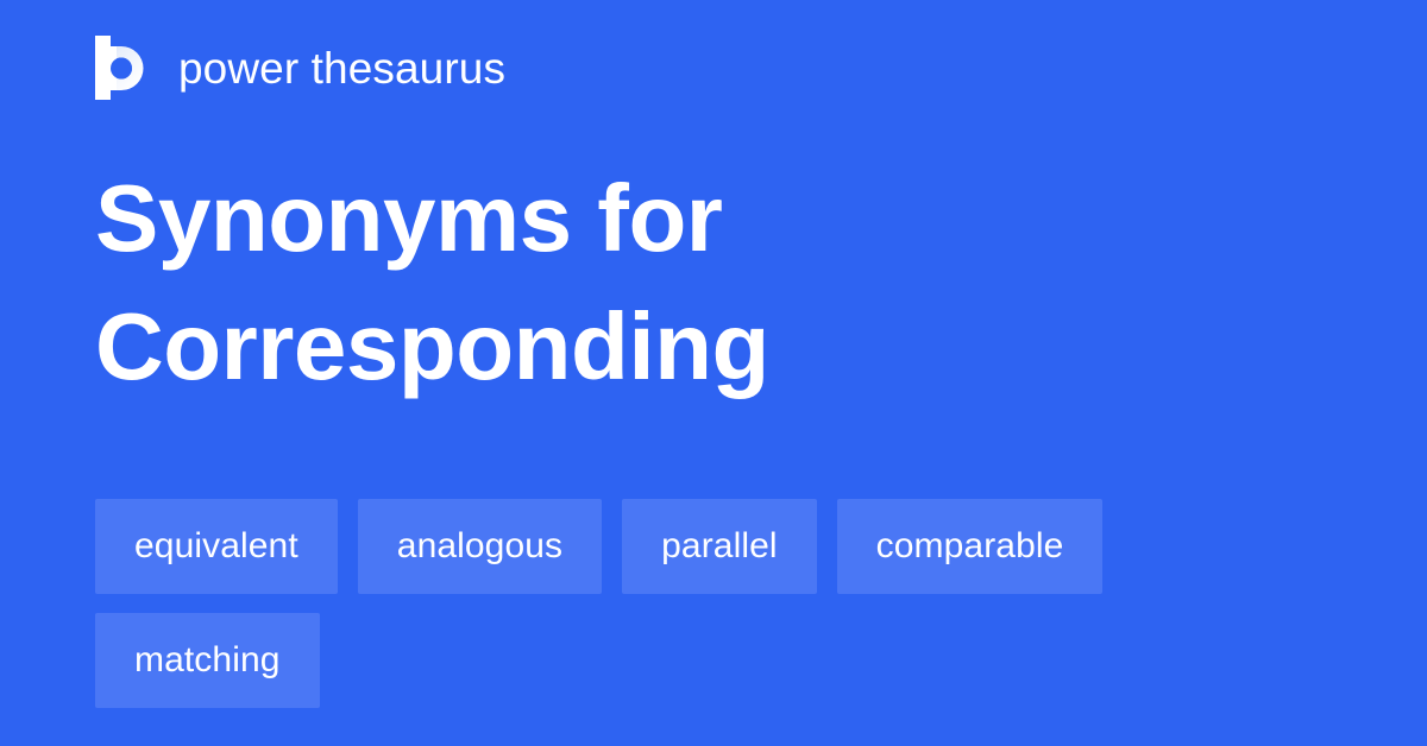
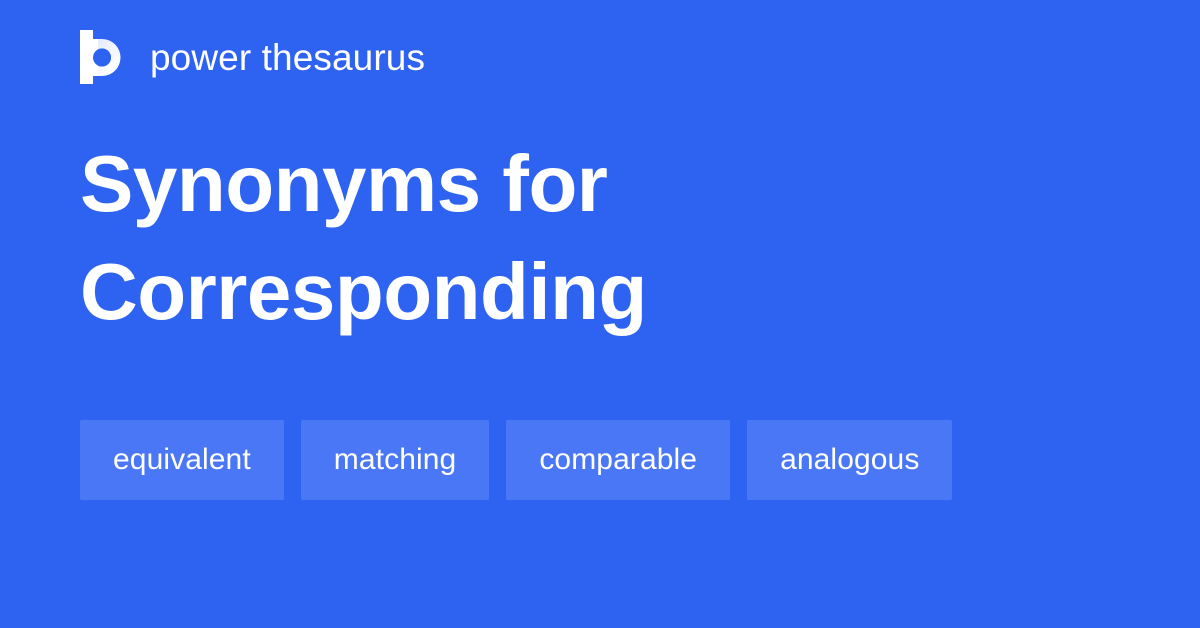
  power thesaurus
  Synonyms for
  Corresponding
  equivalent
- analogous
+ matching
- parallel
  comparable
- matching
+ analogous
